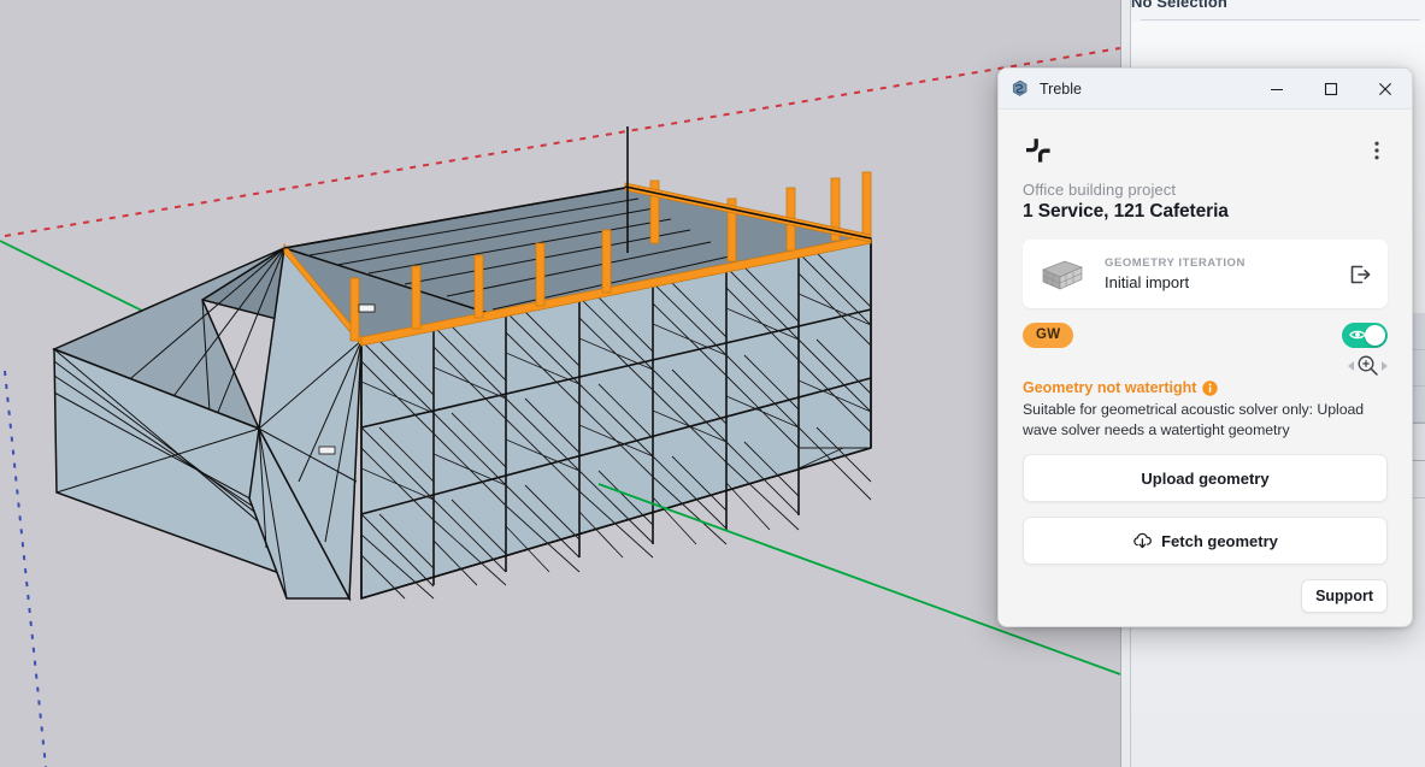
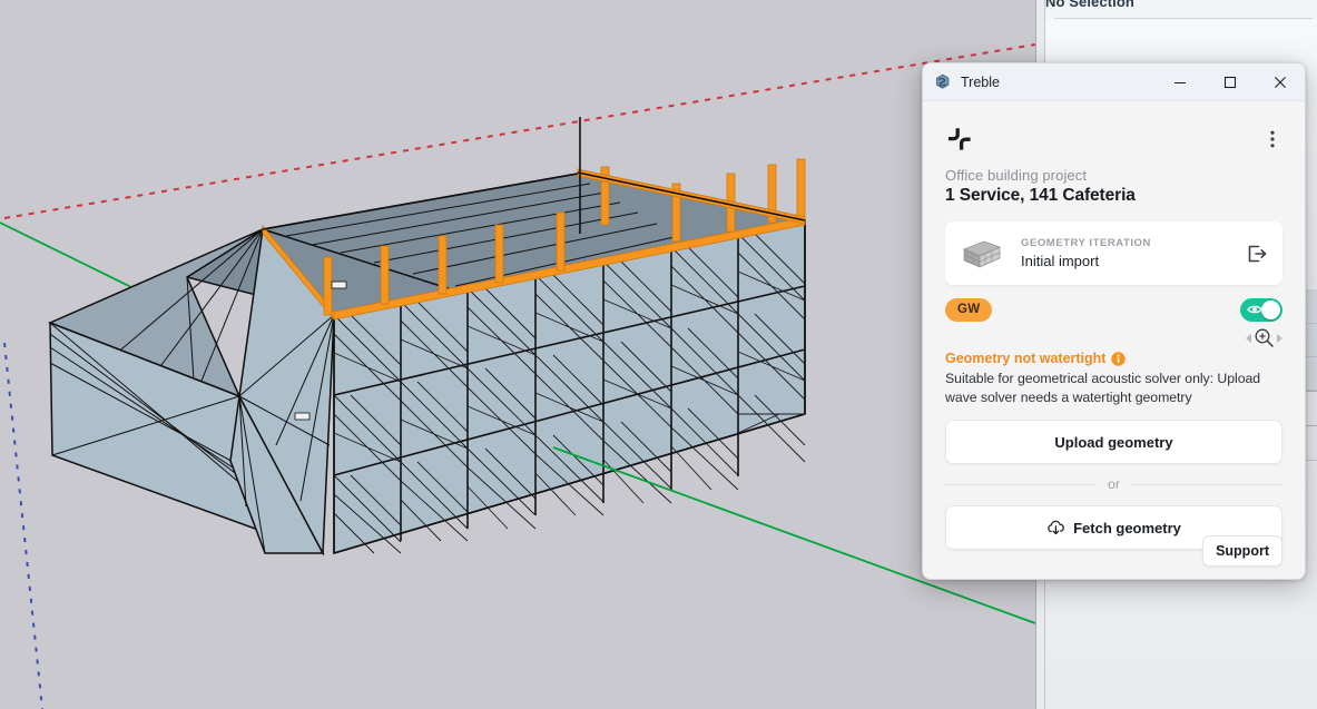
  No Selection
  Treble
  Office building project
- 1 Service, 121 Cafeteria
+ 1 Service, 141 Cafeteria
  GEOMETRY ITERATION
  Initial import
  GW
  Geometry not watertight
  Suitable for geometrical acoustic solver only: Upload wave solver needs a watertight geometry
  Upload geometry
+ or
  Fetch geometry
  Support
